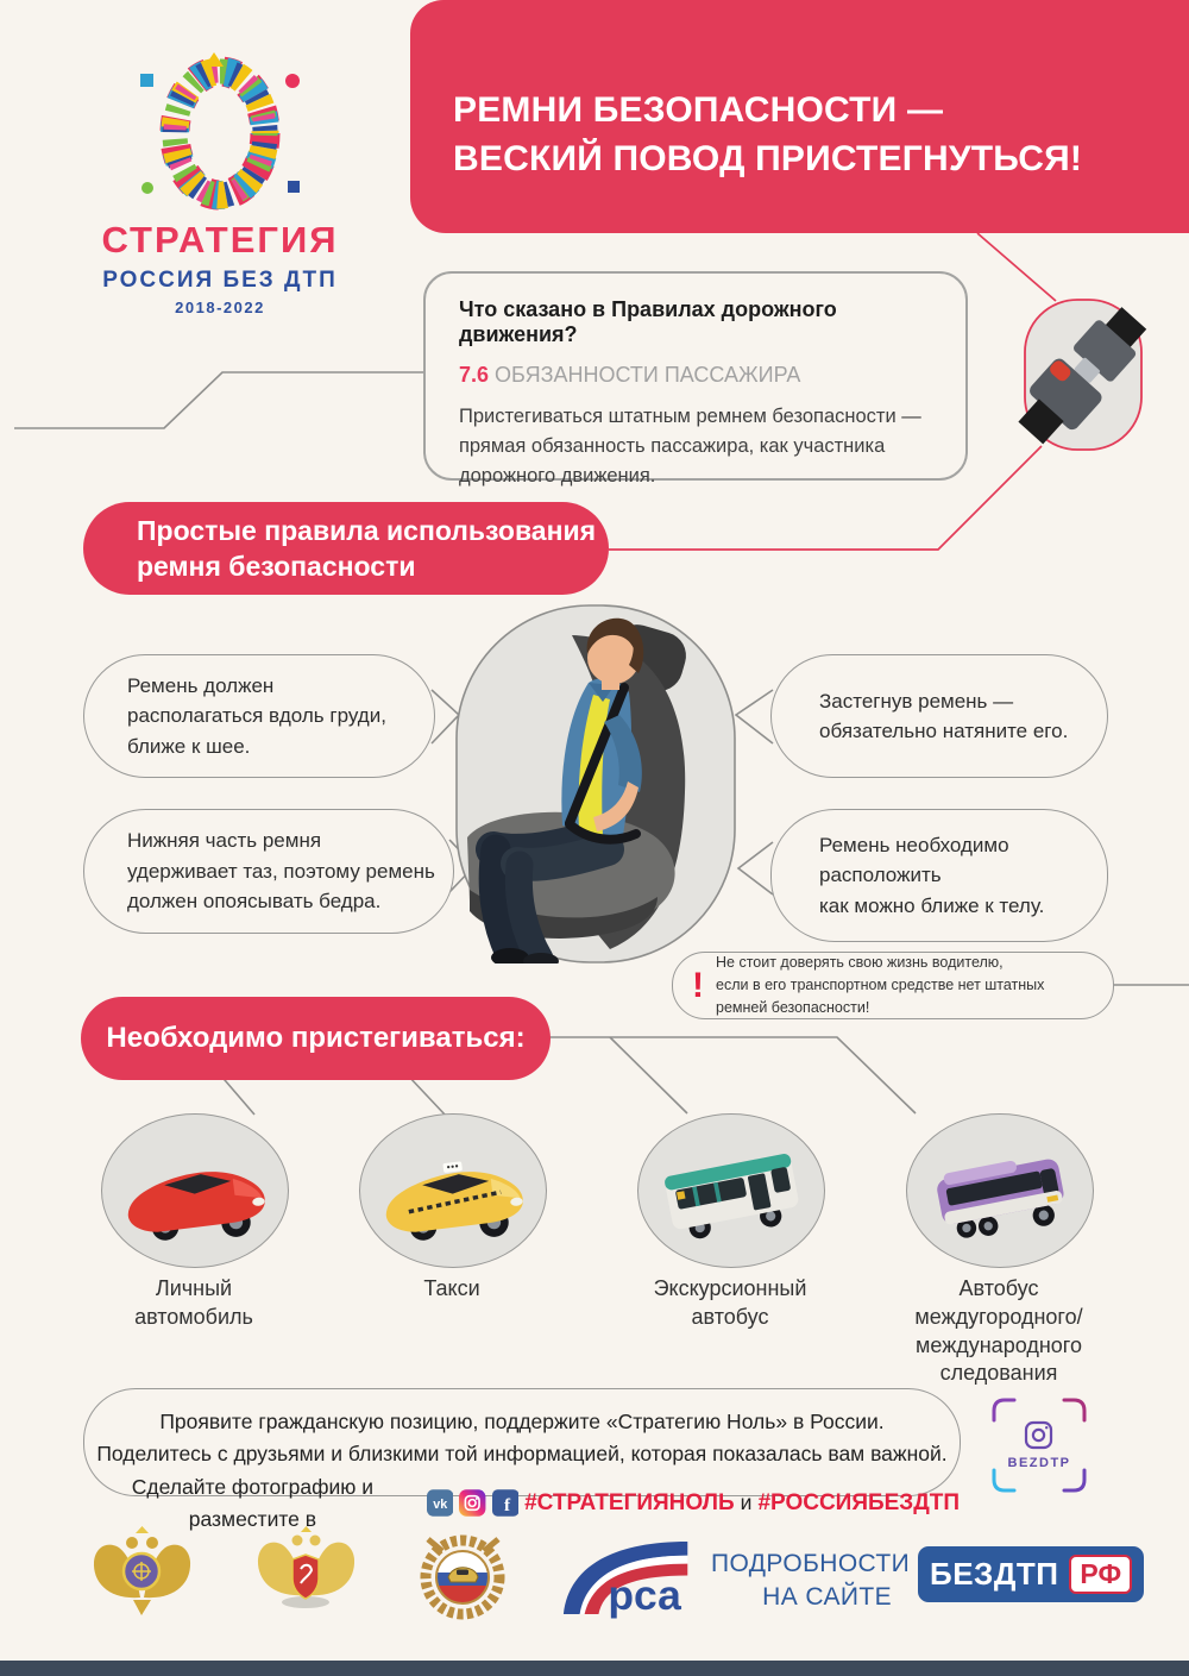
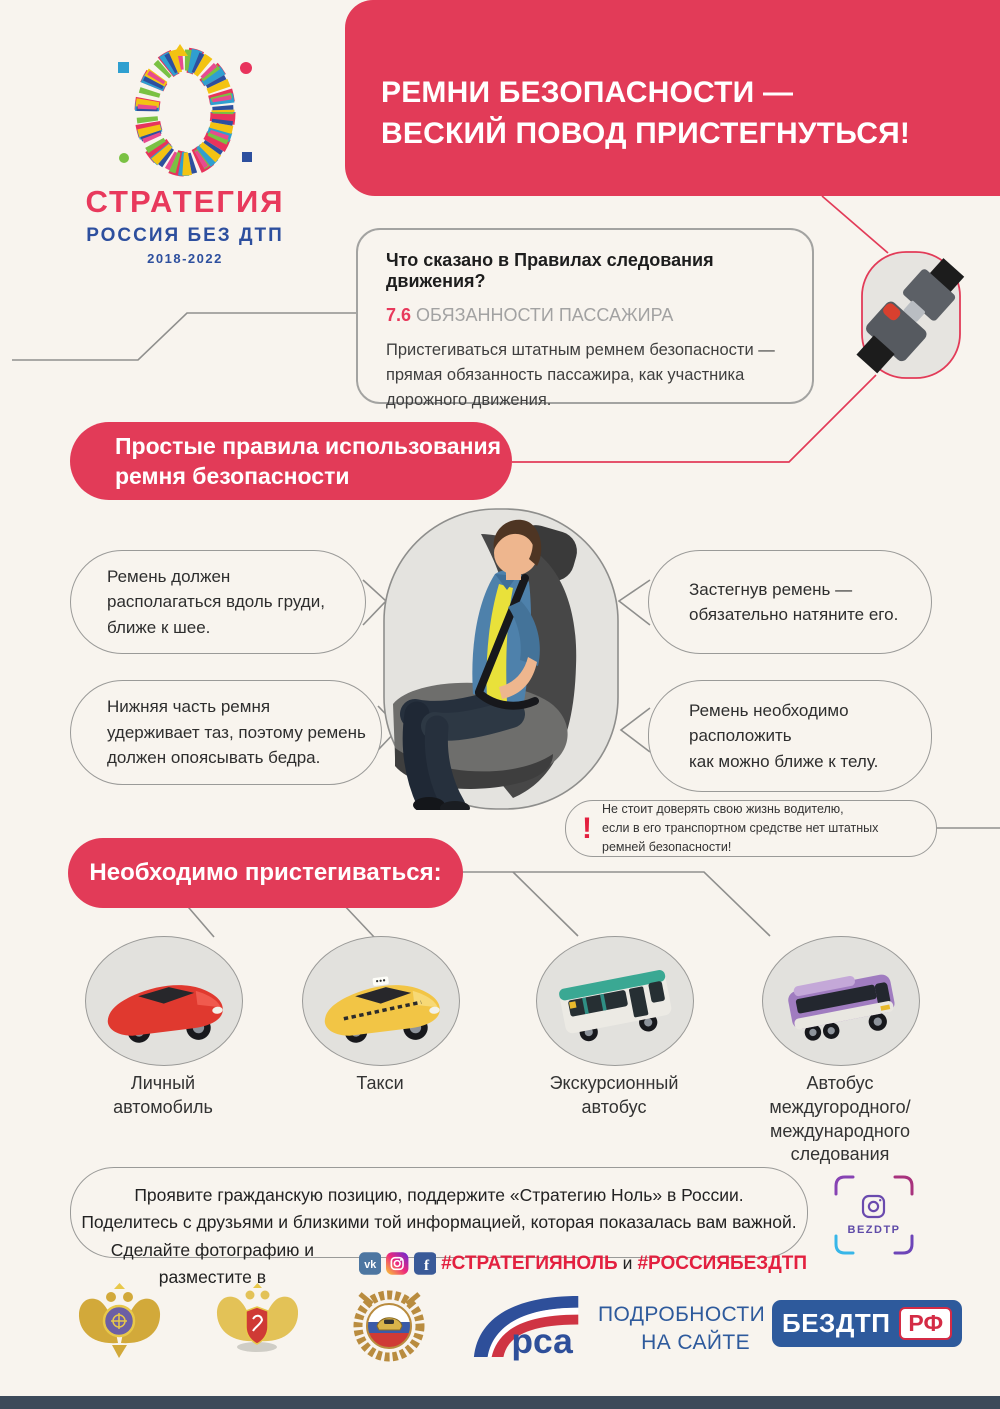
  СТРАТЕГИЯ
  РОССИЯ БЕЗ ДТП
  2018-2022
  РЕМНИ БЕЗОПАСНОСТИ —
  ВЕСКИЙ ПОВОД ПРИСТЕГНУТЬСЯ!
- Что сказано в Правилах дорожного движения?
+ Что сказано в Правилах следования движения?
  7.6 ОБЯЗАННОСТИ ПАССАЖИРА
  Пристегиваться штатным ремнем безопасности —
  прямая обязанность пассажира, как участника
  дорожного движения.
  Простые правила использования
  ремня безопасности
  Ремень должен
  располагаться вдоль груди,
  ближе к шее.
  Нижняя часть ремня
  удерживает таз, поэтому ремень
  должен опоясывать бедра.
  Застегнув ремень —
  обязательно натяните его.
  Ремень необходимо
  расположить
  как можно ближе к телу.
  !
  Не стоит доверять свою жизнь водителю,
  если в его транспортном средстве нет штатных ремней безопасности!
  Необходимо пристегиваться:
  Личный
  автомобиль
  Такси
  Экскурсионный
  автобус
  Автобус
  междугородного/
  международного
  следования
  Проявите гражданскую позицию, поддержите «Стратегию Ноль» в России.
  Поделитесь с друзьями и близкими той информацией, которая показалась вам важной.
  Сделайте фотографию и разместите в
  vk
  f
  #СТРАТЕГИЯНОЛЬ
  и
  #РОССИЯБЕЗДТП
  BEZDTP
  рса
  ПОДРОБНОСТИ
  НА САЙТЕ
  БЕЗДТП
  РФ
